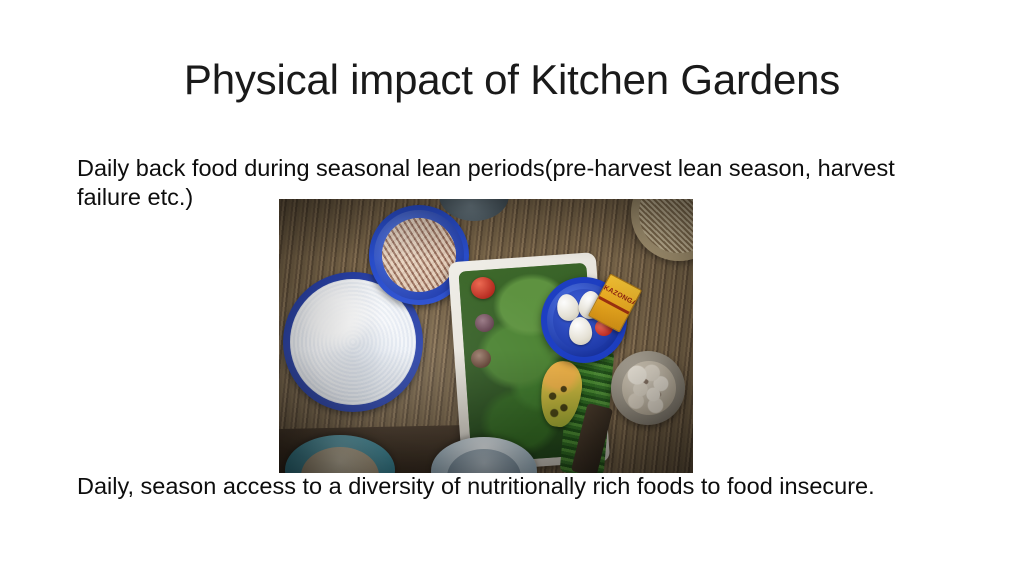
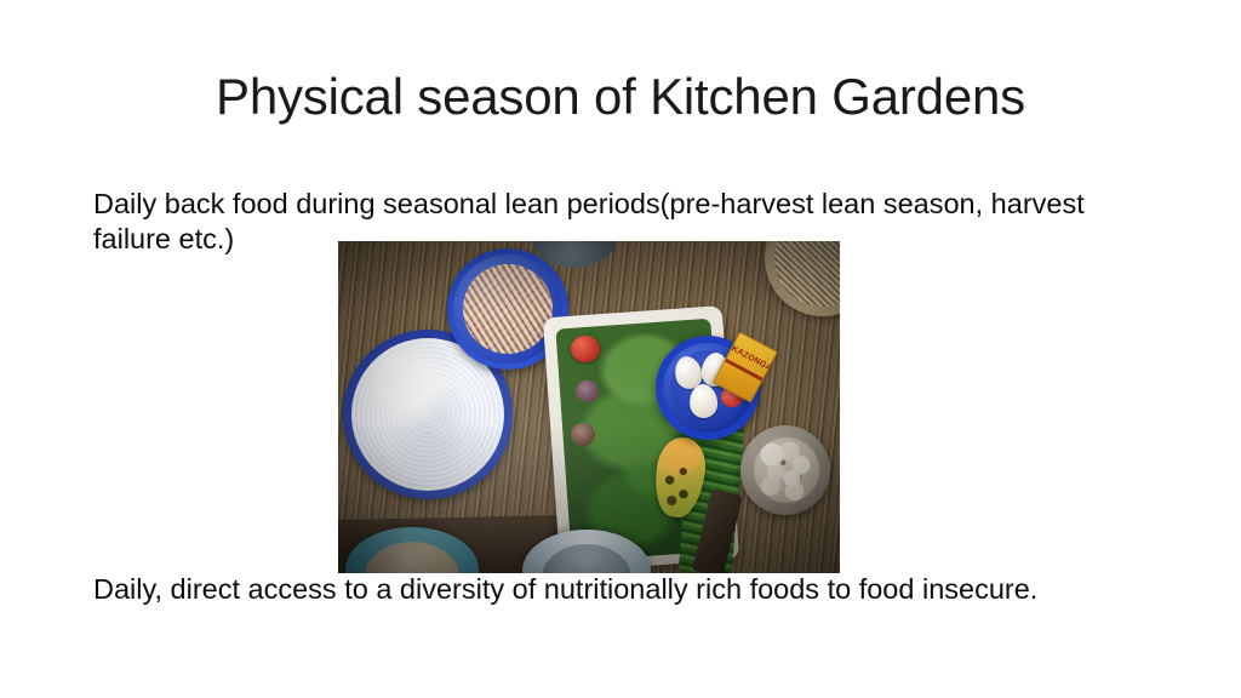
- Physical impact of Kitchen Gardens
+ Physical season of Kitchen Gardens
  Daily back food during seasonal lean periods(pre-harvest lean season, harvest failure etc.)
- Daily, season access to a diversity of nutritionally rich foods to food insecure.
+ Daily, direct access to a diversity of nutritionally rich foods to food insecure.
